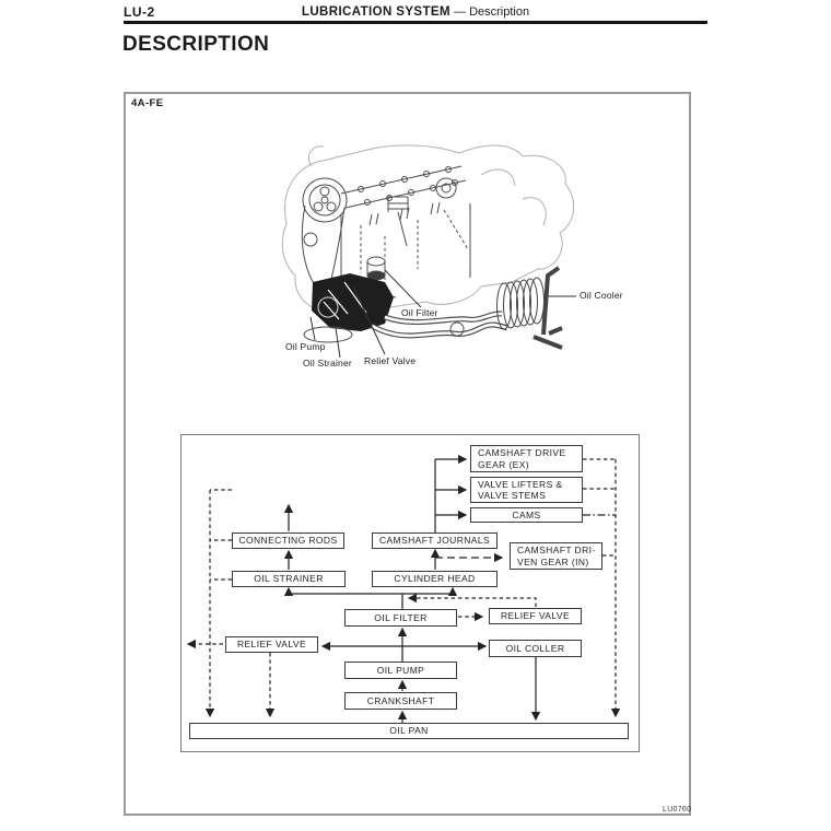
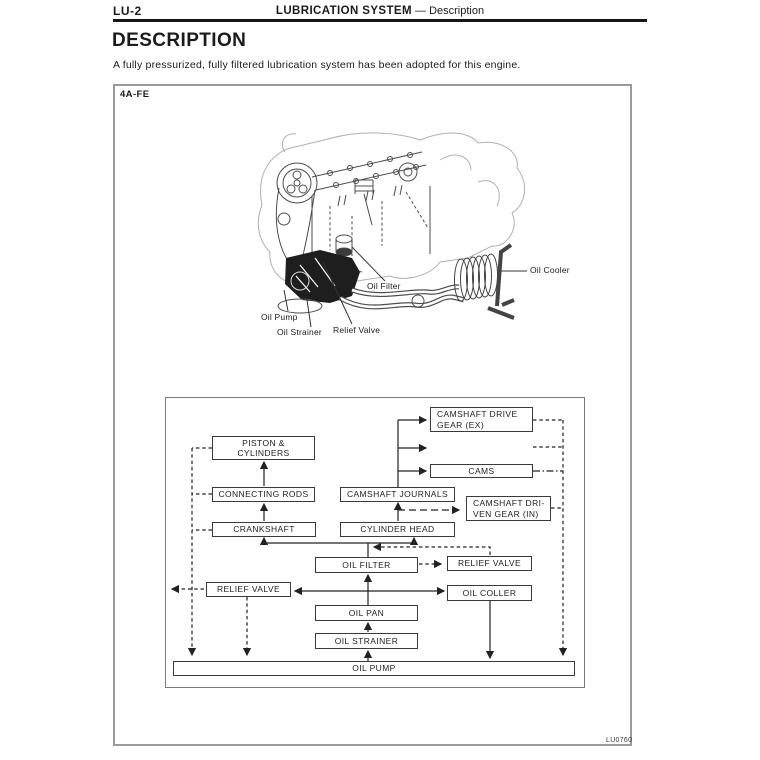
  LU-2
  LUBRICATION SYSTEM — Description
  DESCRIPTION
+ A fully pressurized, fully filtered lubrication system has been adopted for this engine.
  4A-FE
+ PISTON &
+ CYLINDERS
  CONNECTING RODS
- OIL STRAINER
+ CRANKSHAFT
  CAMSHAFT JOURNALS
  CYLINDER HEAD
  CAMSHAFT DRIVE
  GEAR (EX)
- VALVE LIFTERS &
- VALVE STEMS
  CAMS
  CAMSHAFT DRI-
  VEN GEAR (IN)
  OIL FILTER
  RELIEF VALVE
  RELIEF VALVE
  OIL COLLER
- OIL PUMP
+ OIL PAN
- CRANKSHAFT
+ OIL STRAINER
- OIL PAN
+ OIL PUMP
  Oil Filter
  Oil Cooler
  Oil Pump
  Oil Strainer
  Relief Valve
